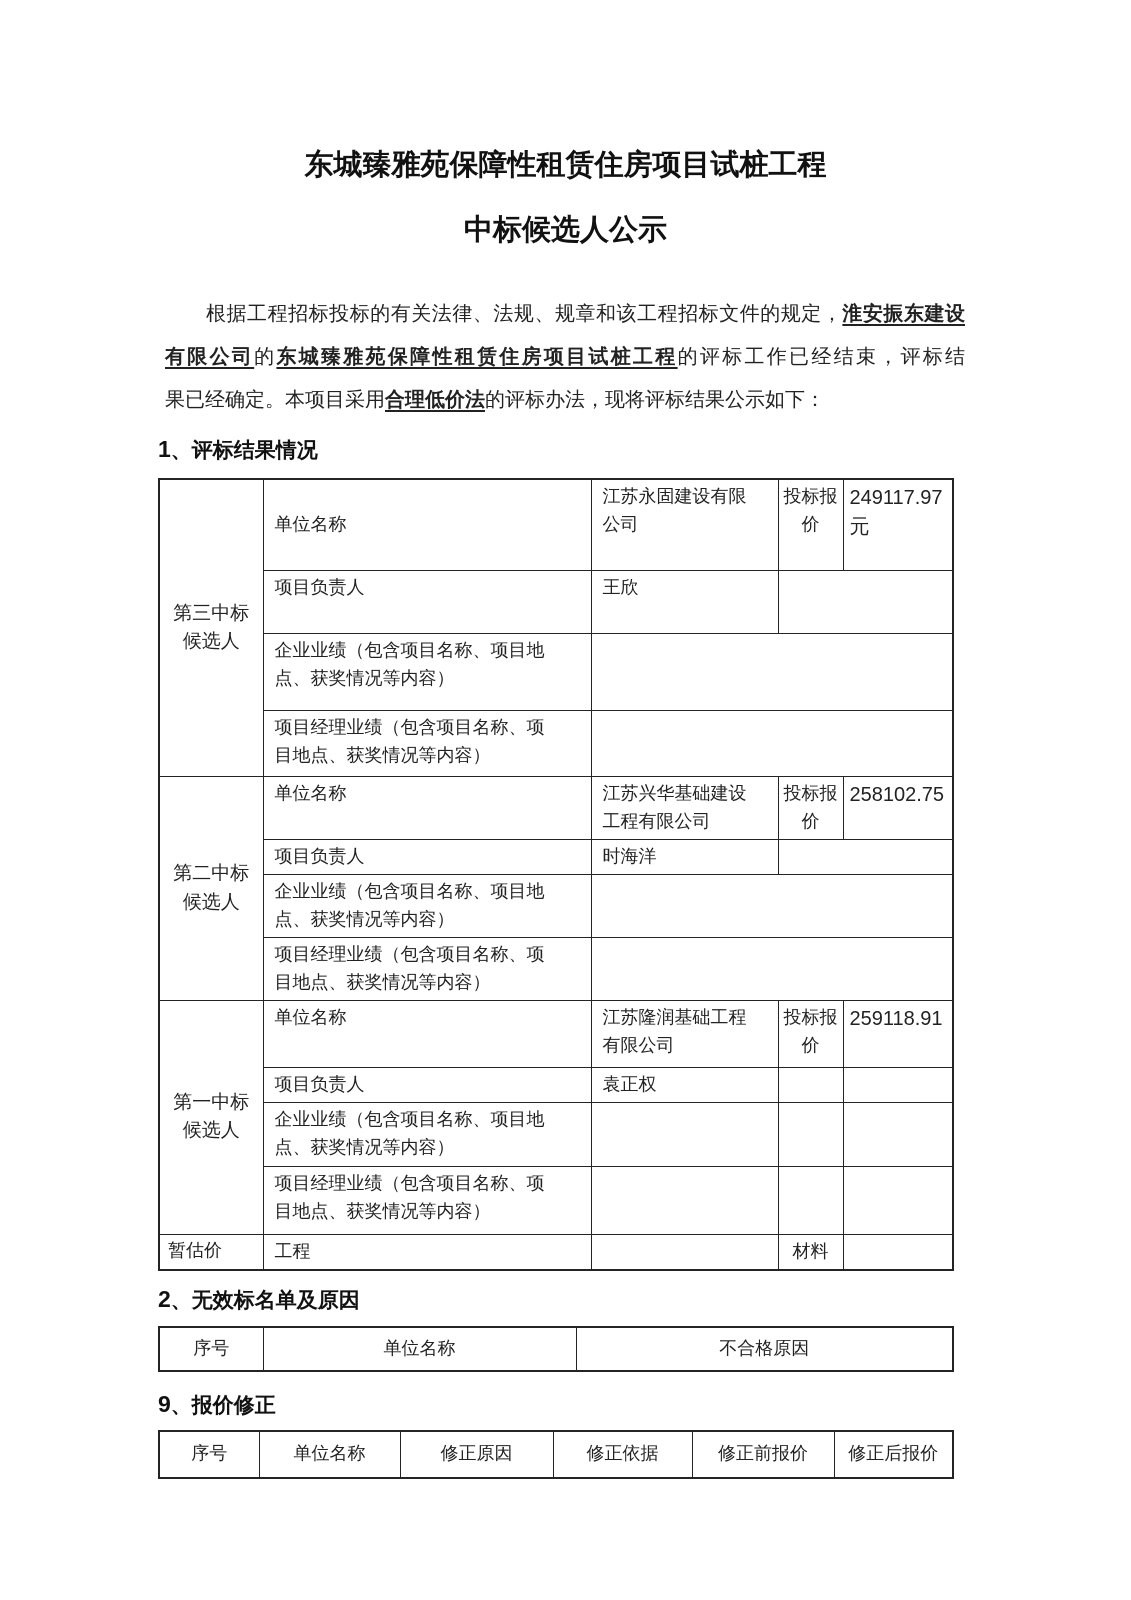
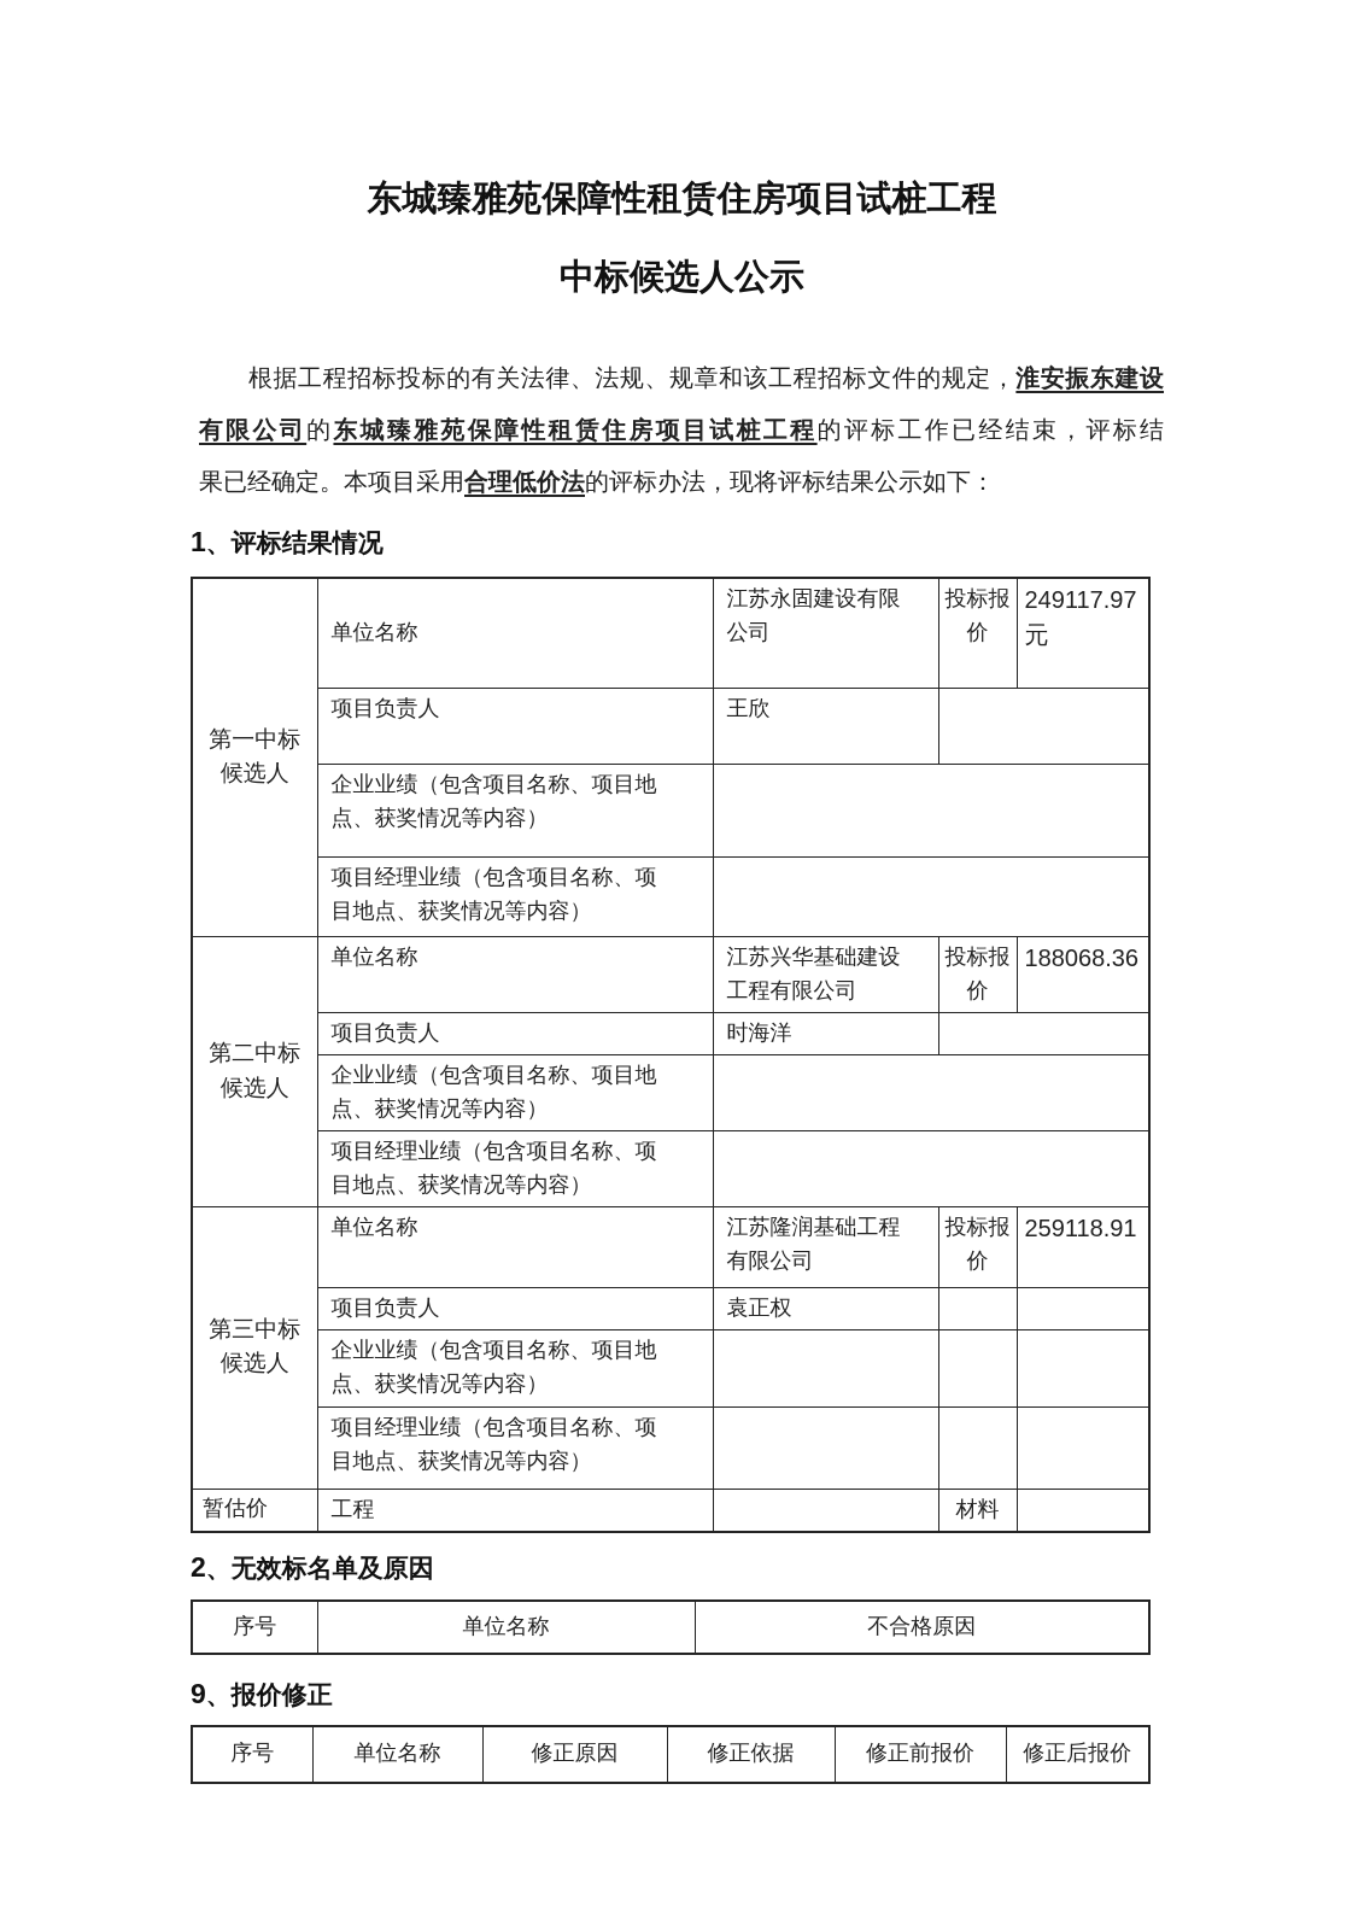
  东城臻雅苑保障性租赁住房项目试桩工程
  中标候选人公示
  根据工程招标投标的有关法律、法规、规章和该工程招标文件的规定，淮安振东建设
  有限公司的东城臻雅苑保障性租赁住房项目试桩工程的评标工作已经结束，评标结
  果已经确定。本项目采用合理低价法的评标办法，现将评标结果公示如下：
  1、评标结果情况
- 第三中标候选人	单位名称	江苏永固建设有限公司	投标报价	249117.97元
+ 第一中标候选人	单位名称	江苏永固建设有限公司	投标报价	249117.97元
  项目负责人	王欣
  企业业绩（包含项目名称、项目地点、获奖情况等内容）
  项目经理业绩（包含项目名称、项目地点、获奖情况等内容）
- 第二中标候选人	单位名称	江苏兴华基础建设工程有限公司	投标报价	258102.75
+ 第二中标候选人	单位名称	江苏兴华基础建设工程有限公司	投标报价	188068.36
  项目负责人	时海洋
  企业业绩（包含项目名称、项目地点、获奖情况等内容）
  项目经理业绩（包含项目名称、项目地点、获奖情况等内容）
- 第一中标候选人	单位名称	江苏隆润基础工程有限公司	投标报价	259118.91
+ 第三中标候选人	单位名称	江苏隆润基础工程有限公司	投标报价	259118.91
  项目负责人	袁正权
  企业业绩（包含项目名称、项目地点、获奖情况等内容）
  项目经理业绩（包含项目名称、项目地点、获奖情况等内容）
  暂估价	工程		材料
  2、无效标名单及原因
  序号	单位名称	不合格原因
  9、报价修正
  序号	单位名称	修正原因	修正依据	修正前报价	修正后报价
